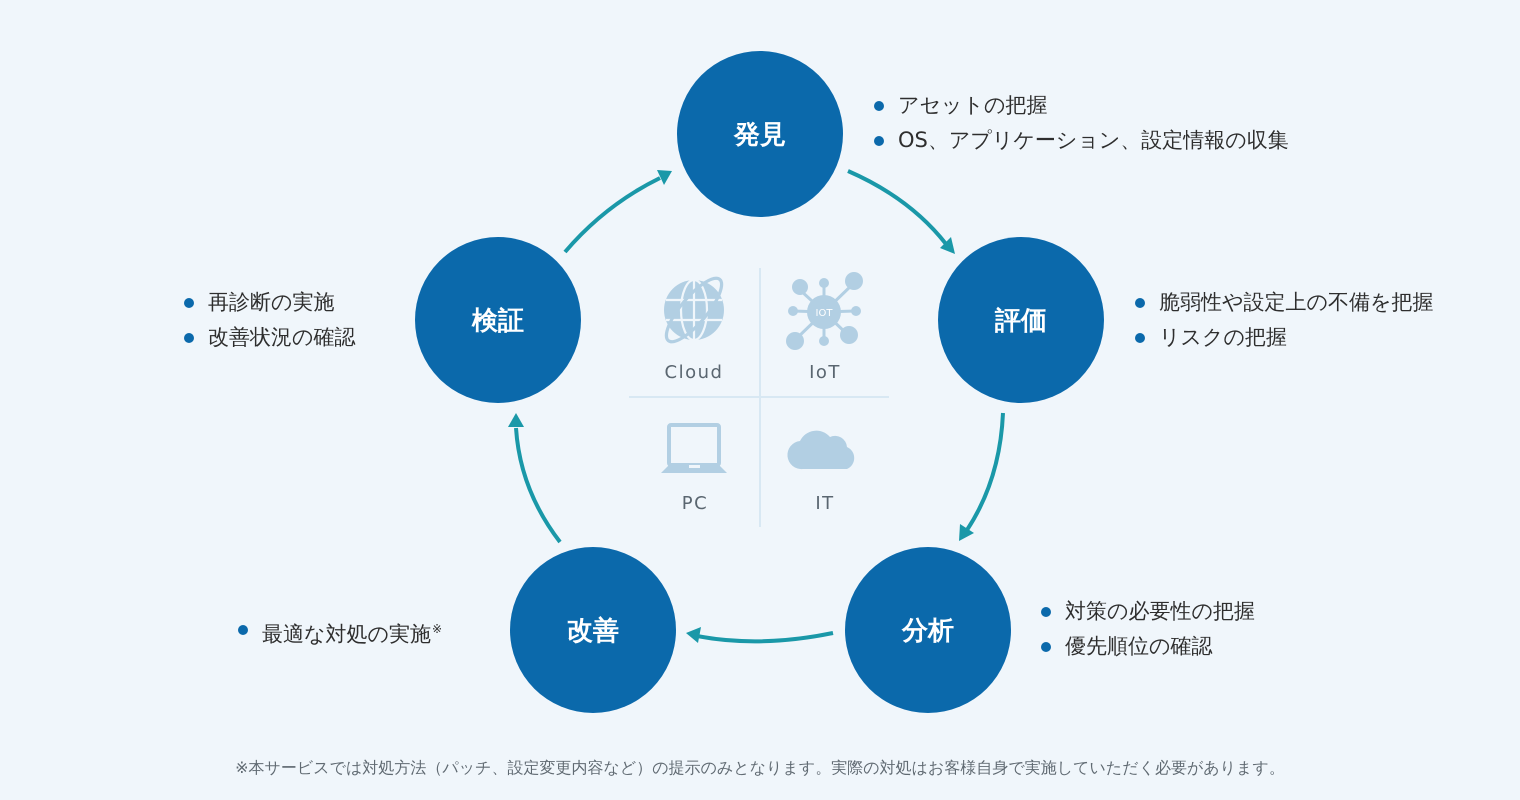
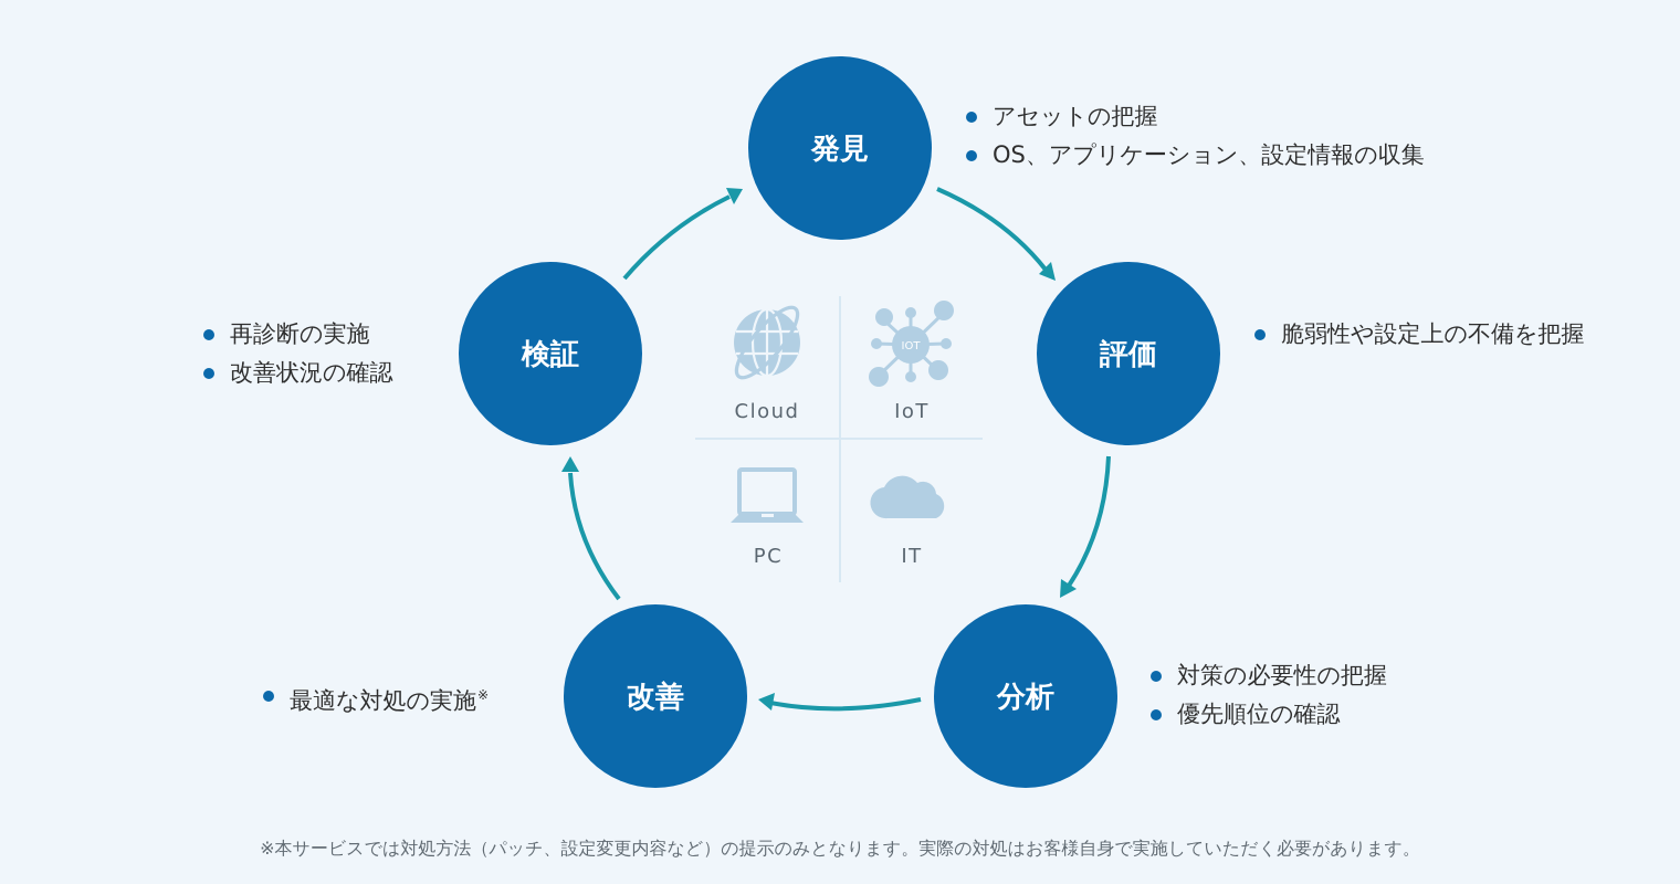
  発見
  評価
  分析
  改善
  検証
  Cloud
  IOT
  IoT
  PC
  IT
  アセットの把握
  OS、アプリケーション、設定情報の収集
  脆弱性や設定上の不備を把握
- リスクの把握
  対策の必要性の把握
  優先順位の確認
  最適な対処の実施※
  再診断の実施
  改善状況の確認
  ※本サービスでは対処方法（パッチ、設定変更内容など）の提示のみとなります。実際の対処はお客様自身で実施していただく必要があります。
